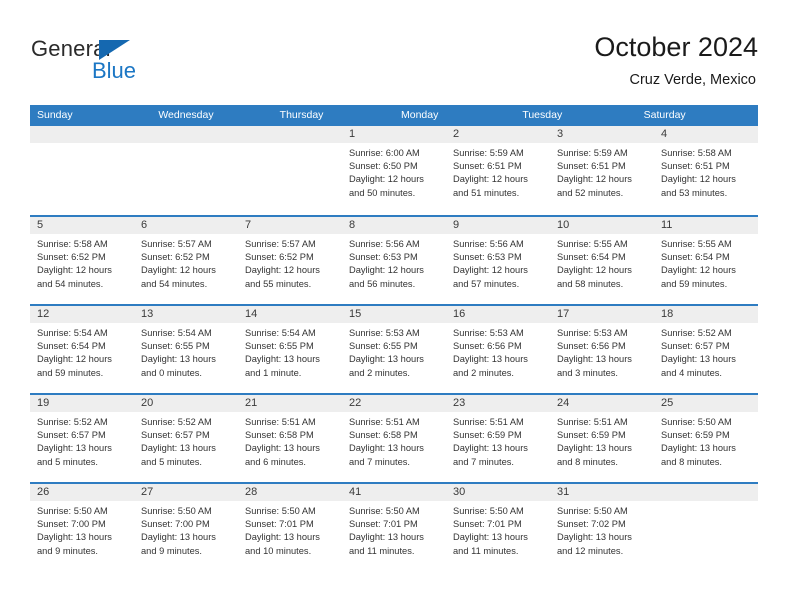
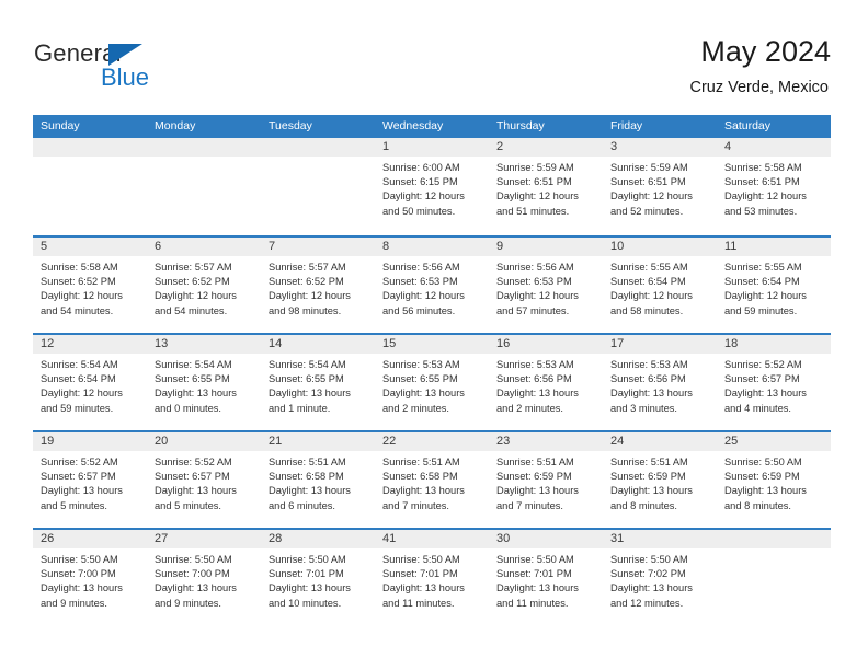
  General
  Blue
- October 2024
+ May 2024
  Cruz Verde, Mexico
  Sunday
- Wednesday
+ Monday
- Thursday
+ Tuesday
- Monday
+ Wednesday
- Tuesday
+ Thursday
+ Friday
  Saturday
  1
  Sunrise: 6:00 AM
- Sunset: 6:50 PM
+ Sunset: 6:15 PM
  Daylight: 12 hours
  and 50 minutes.
  2
  Sunrise: 5:59 AM
  Sunset: 6:51 PM
  Daylight: 12 hours
  and 51 minutes.
  3
  Sunrise: 5:59 AM
  Sunset: 6:51 PM
  Daylight: 12 hours
  and 52 minutes.
  4
  Sunrise: 5:58 AM
  Sunset: 6:51 PM
  Daylight: 12 hours
  and 53 minutes.
  5
  Sunrise: 5:58 AM
  Sunset: 6:52 PM
  Daylight: 12 hours
  and 54 minutes.
  6
  Sunrise: 5:57 AM
  Sunset: 6:52 PM
  Daylight: 12 hours
  and 54 minutes.
  7
  Sunrise: 5:57 AM
  Sunset: 6:52 PM
  Daylight: 12 hours
- and 55 minutes.
+ and 98 minutes.
  8
  Sunrise: 5:56 AM
  Sunset: 6:53 PM
  Daylight: 12 hours
  and 56 minutes.
  9
  Sunrise: 5:56 AM
  Sunset: 6:53 PM
  Daylight: 12 hours
  and 57 minutes.
  10
  Sunrise: 5:55 AM
  Sunset: 6:54 PM
  Daylight: 12 hours
  and 58 minutes.
  11
  Sunrise: 5:55 AM
  Sunset: 6:54 PM
  Daylight: 12 hours
  and 59 minutes.
  12
  Sunrise: 5:54 AM
  Sunset: 6:54 PM
  Daylight: 12 hours
  and 59 minutes.
  13
  Sunrise: 5:54 AM
  Sunset: 6:55 PM
  Daylight: 13 hours
  and 0 minutes.
  14
  Sunrise: 5:54 AM
  Sunset: 6:55 PM
  Daylight: 13 hours
  and 1 minute.
  15
  Sunrise: 5:53 AM
  Sunset: 6:55 PM
  Daylight: 13 hours
  and 2 minutes.
  16
  Sunrise: 5:53 AM
  Sunset: 6:56 PM
  Daylight: 13 hours
  and 2 minutes.
  17
  Sunrise: 5:53 AM
  Sunset: 6:56 PM
  Daylight: 13 hours
  and 3 minutes.
  18
  Sunrise: 5:52 AM
  Sunset: 6:57 PM
  Daylight: 13 hours
  and 4 minutes.
  19
  Sunrise: 5:52 AM
  Sunset: 6:57 PM
  Daylight: 13 hours
  and 5 minutes.
  20
  Sunrise: 5:52 AM
  Sunset: 6:57 PM
  Daylight: 13 hours
  and 5 minutes.
  21
  Sunrise: 5:51 AM
  Sunset: 6:58 PM
  Daylight: 13 hours
  and 6 minutes.
  22
  Sunrise: 5:51 AM
  Sunset: 6:58 PM
  Daylight: 13 hours
  and 7 minutes.
  23
  Sunrise: 5:51 AM
  Sunset: 6:59 PM
  Daylight: 13 hours
  and 7 minutes.
  24
  Sunrise: 5:51 AM
  Sunset: 6:59 PM
  Daylight: 13 hours
  and 8 minutes.
  25
  Sunrise: 5:50 AM
  Sunset: 6:59 PM
  Daylight: 13 hours
  and 8 minutes.
  26
  Sunrise: 5:50 AM
  Sunset: 7:00 PM
  Daylight: 13 hours
  and 9 minutes.
  27
  Sunrise: 5:50 AM
  Sunset: 7:00 PM
  Daylight: 13 hours
  and 9 minutes.
  28
  Sunrise: 5:50 AM
  Sunset: 7:01 PM
  Daylight: 13 hours
  and 10 minutes.
  41
  Sunrise: 5:50 AM
  Sunset: 7:01 PM
  Daylight: 13 hours
  and 11 minutes.
  30
  Sunrise: 5:50 AM
  Sunset: 7:01 PM
  Daylight: 13 hours
  and 11 minutes.
  31
  Sunrise: 5:50 AM
  Sunset: 7:02 PM
  Daylight: 13 hours
  and 12 minutes.
